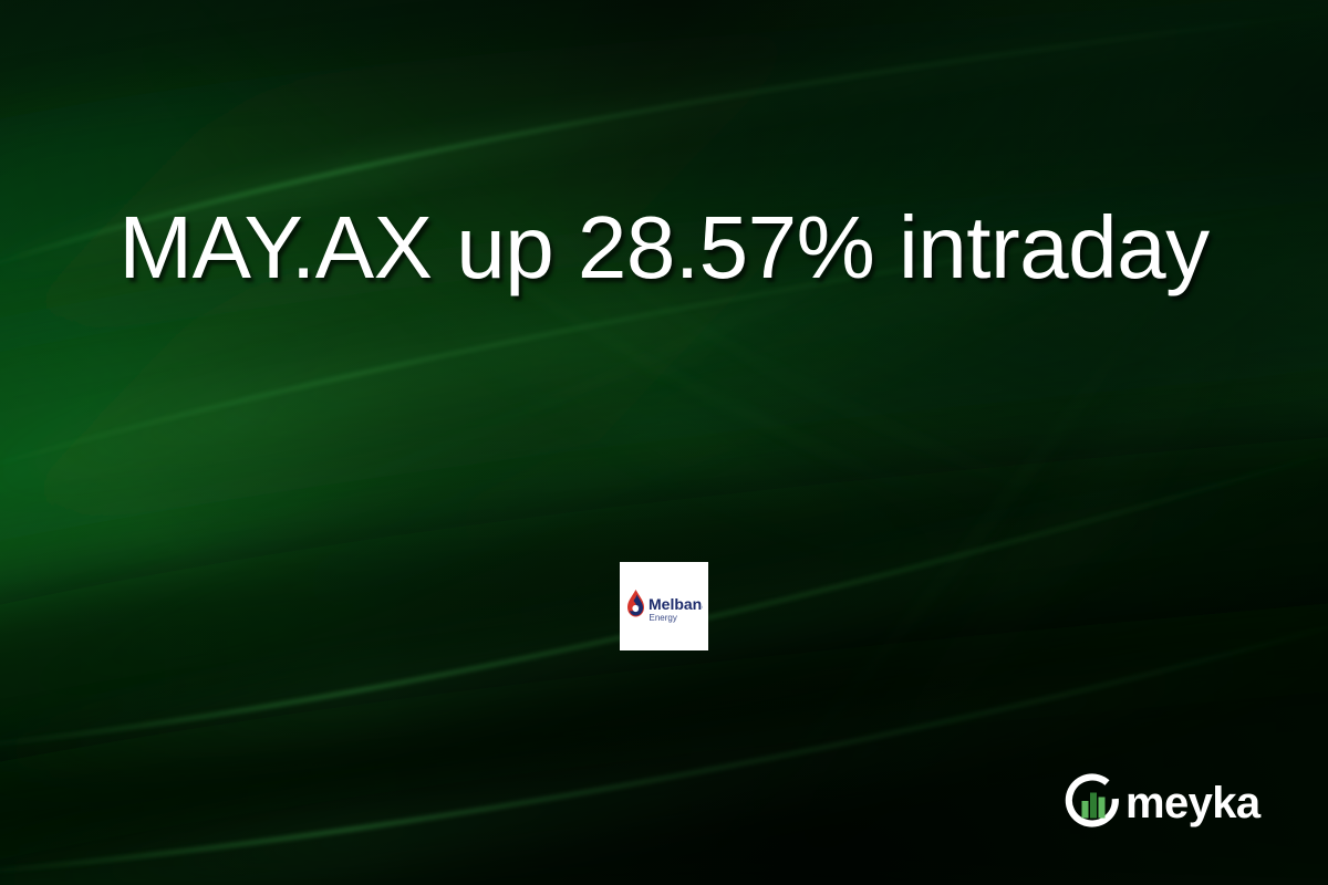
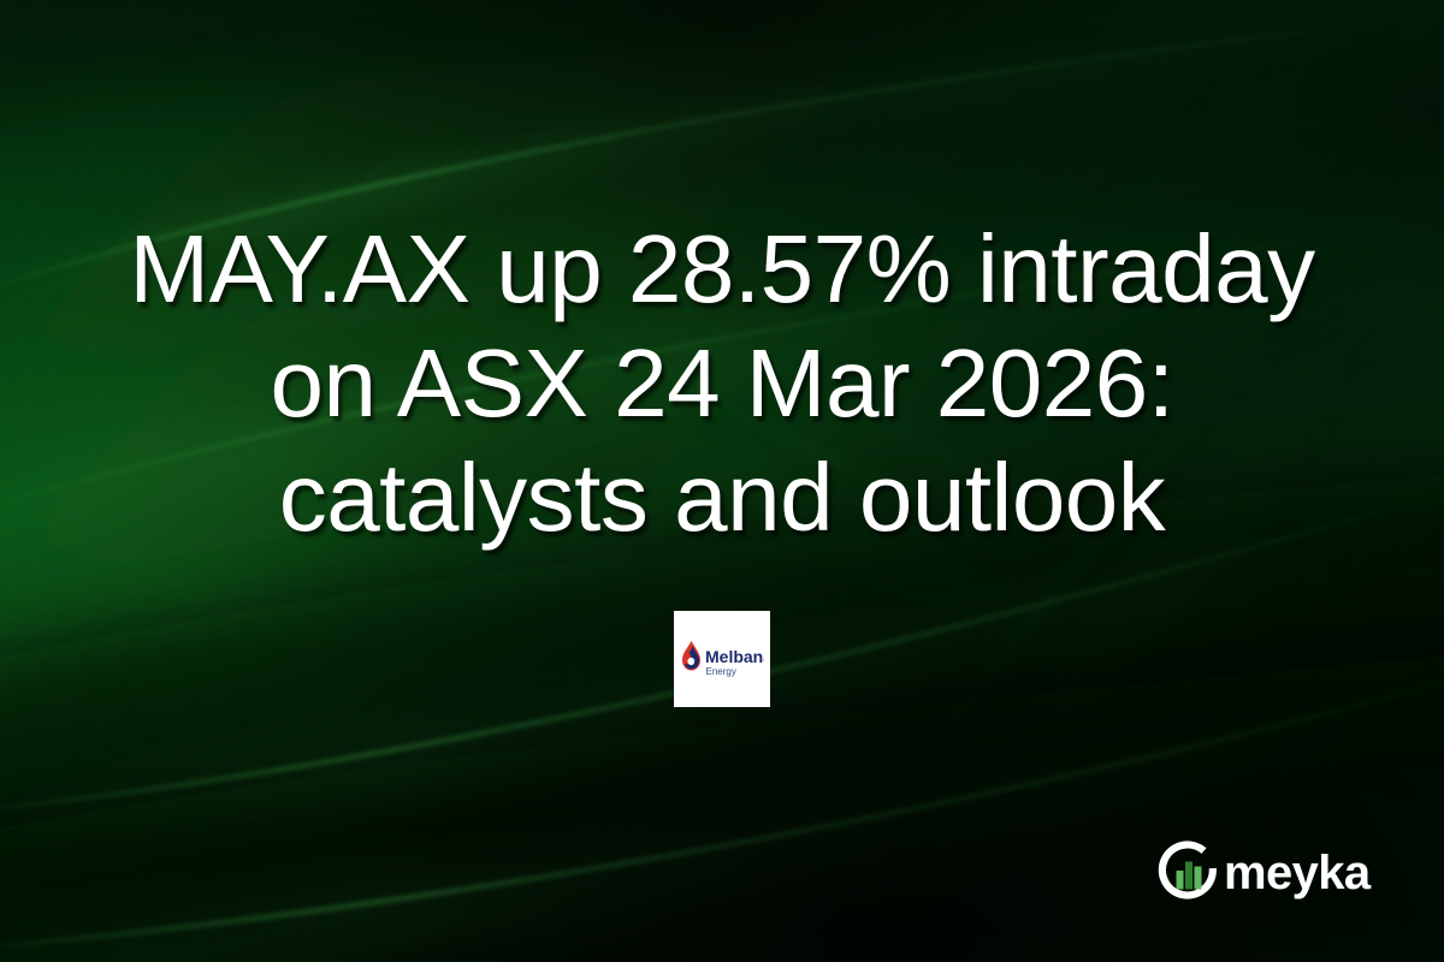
  MAY.AX up 28.57% intraday
+ on ASX 24 Mar 2026:
+ catalysts and outlook
  Melban
  Energy
  meyka
